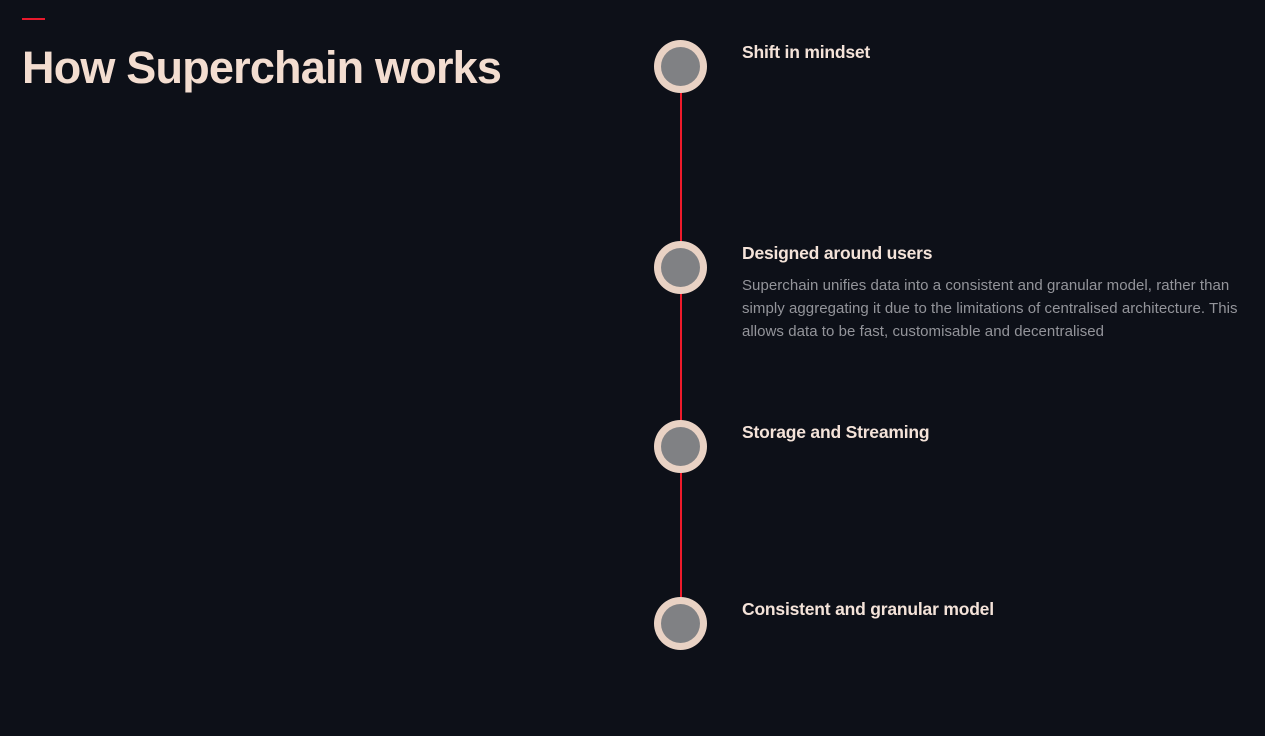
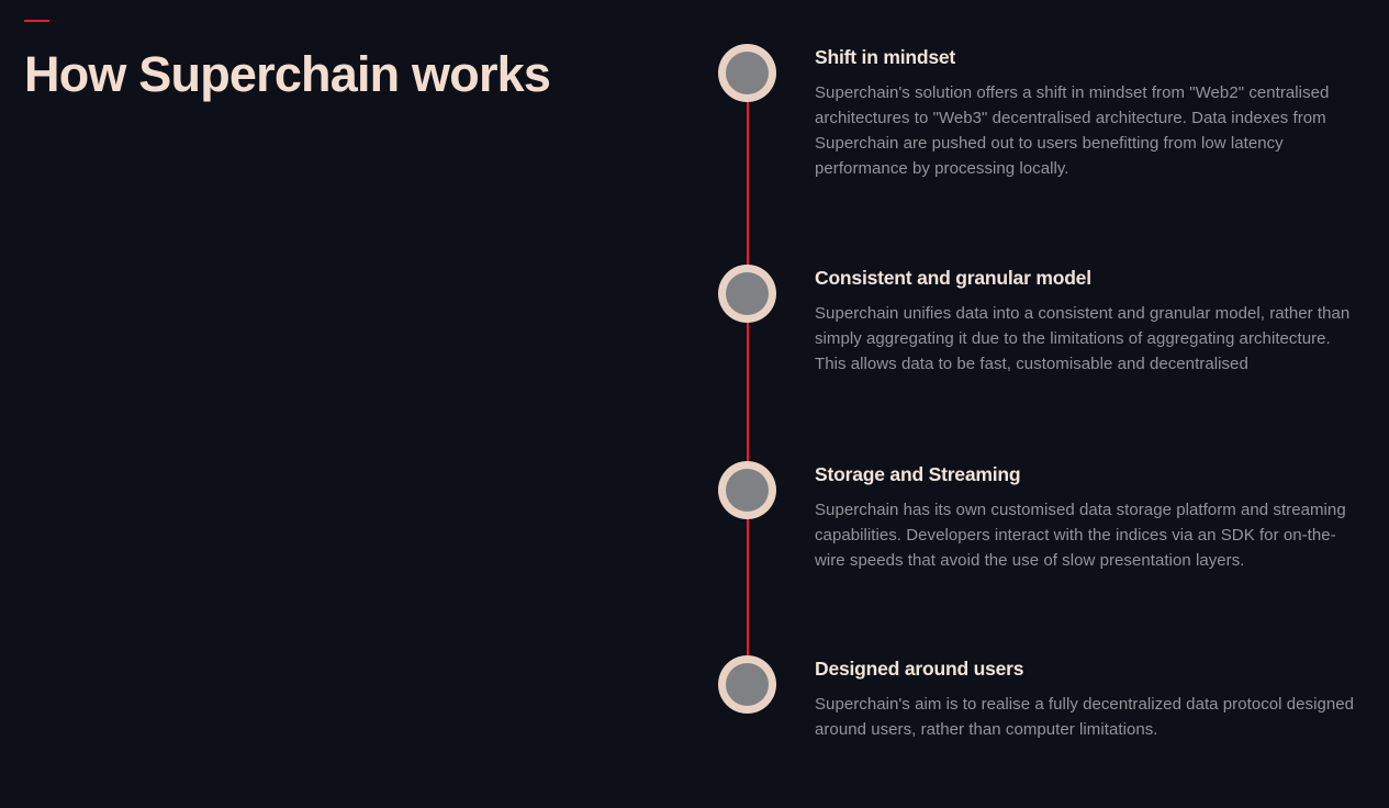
  How Superchain works
  Shift in mindset
+ Superchain's solution offers a shift in mindset from "Web2" centralised architectures to "Web3" decentralised architecture. Data indexes from Superchain are pushed out to users benefitting from low latency performance by processing locally.
- Designed around users
+ Consistent and granular model
- Superchain unifies data into a consistent and granular model, rather than simply aggregating it due to the limitations of centralised architecture. This allows data to be fast, customisable and decentralised
+ Superchain unifies data into a consistent and granular model, rather than simply aggregating it due to the limitations of aggregating architecture. This allows data to be fast, customisable and decentralised
  Storage and Streaming
+ Superchain has its own customised data storage platform and streaming capabilities. Developers interact with the indices via an SDK for on-the-wire speeds that avoid the use of slow presentation layers.
- Consistent and granular model
+ Designed around users
+ Superchain's aim is to realise a fully decentralized data protocol designed around users, rather than computer limitations.
